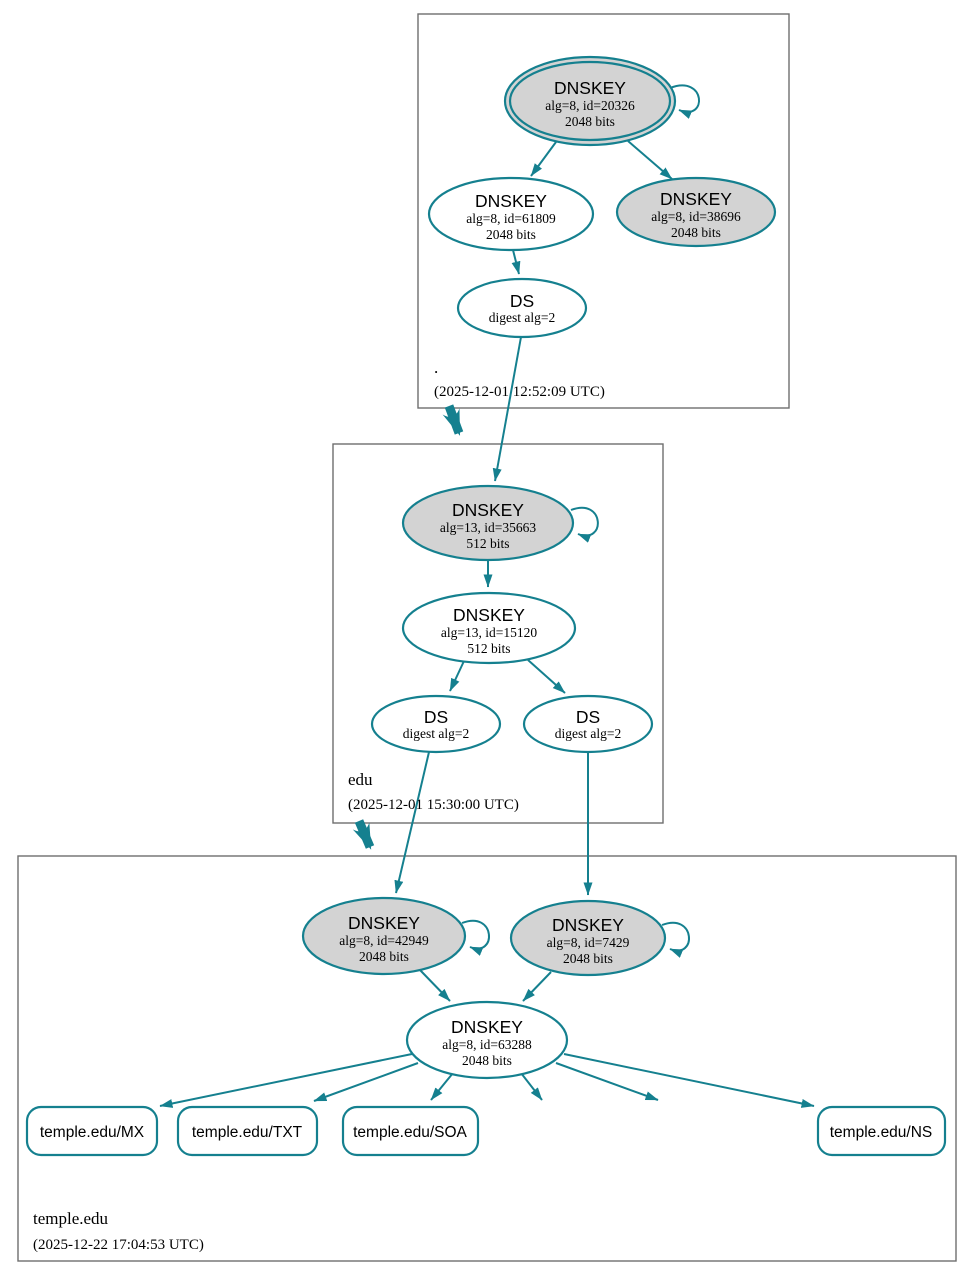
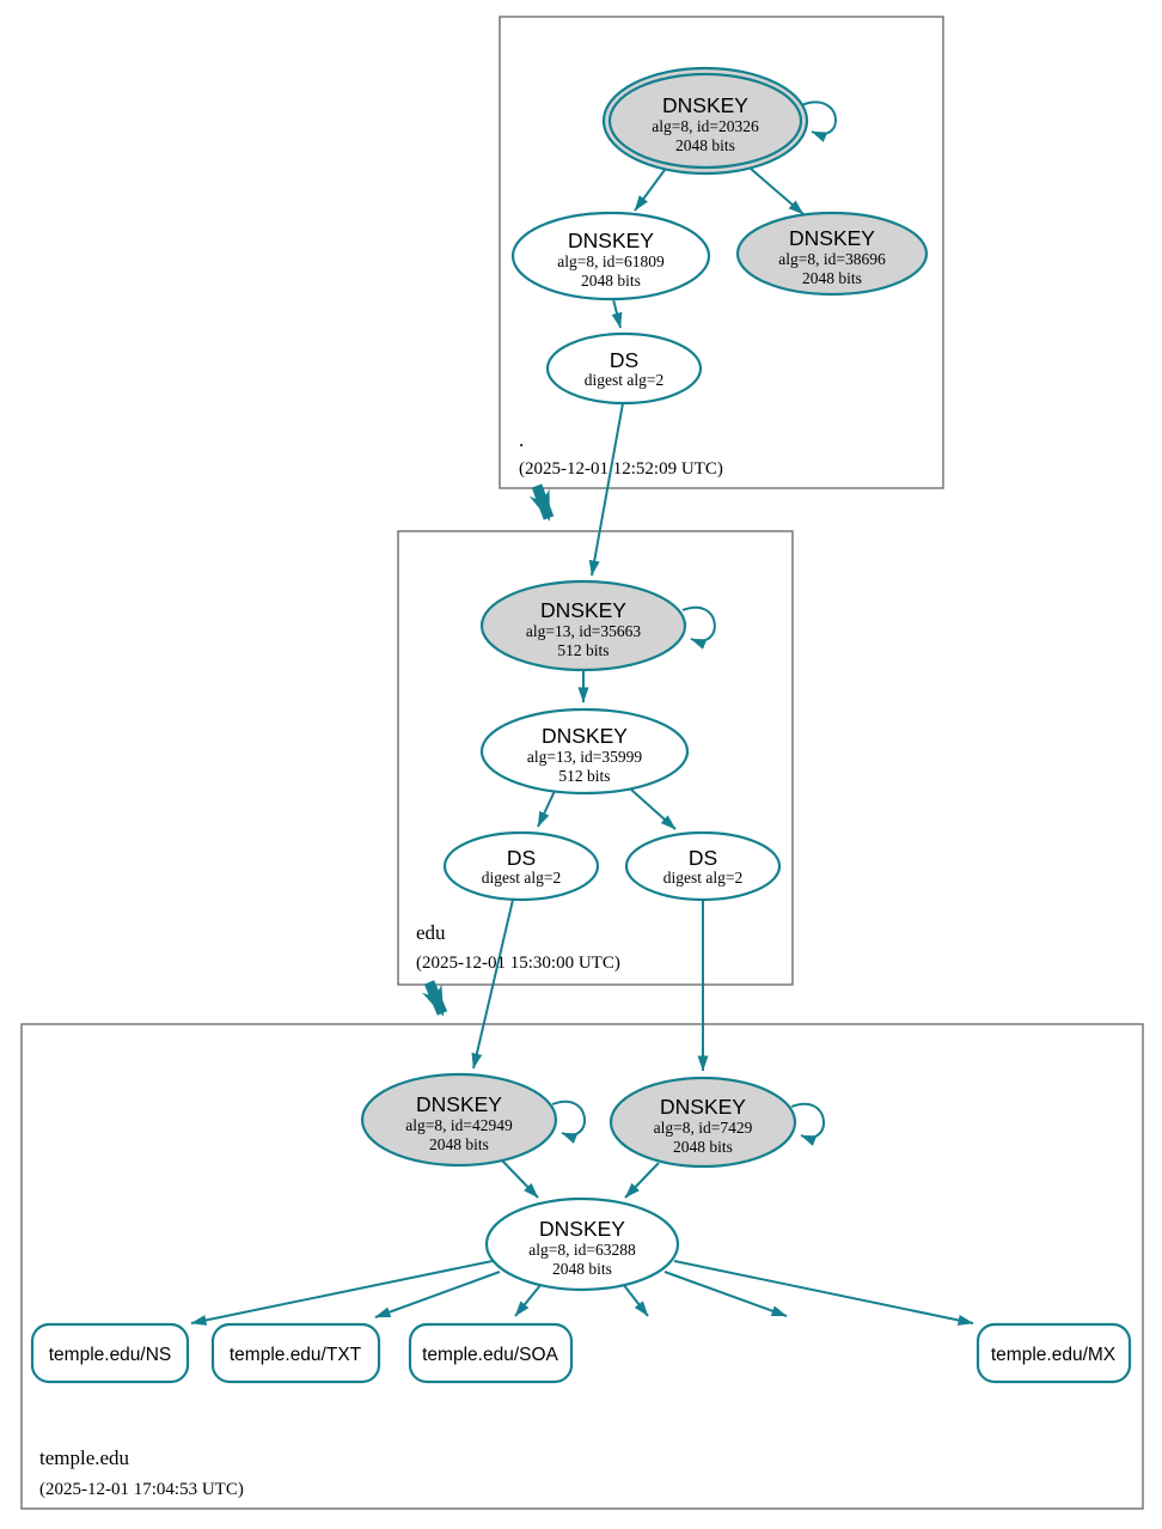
  DNSKEY
  alg=8, id=20326
  2048 bits
  DNSKEY
  alg=8, id=61809
  2048 bits
  DNSKEY
  alg=8, id=38696
  2048 bits
  DS
  digest alg=2
  DNSKEY
  alg=13, id=35663
  512 bits
  DNSKEY
- alg=13, id=15120
+ alg=13, id=35999
  512 bits
  DS
  digest alg=2
  DS
  digest alg=2
  DNSKEY
  alg=8, id=42949
  2048 bits
  DNSKEY
  alg=8, id=7429
  2048 bits
  DNSKEY
  alg=8, id=63288
  2048 bits
- temple.edu/MX
+ temple.edu/NS
  temple.edu/TXT
  temple.edu/SOA
- temple.edu/NS
+ temple.edu/MX
  .
  (2025-12-01 12:52:09 UTC)
  edu
  (2025-12-01 15:30:00 UTC)
  temple.edu
- (2025-12-22 17:04:53 UTC)
+ (2025-12-01 17:04:53 UTC)
